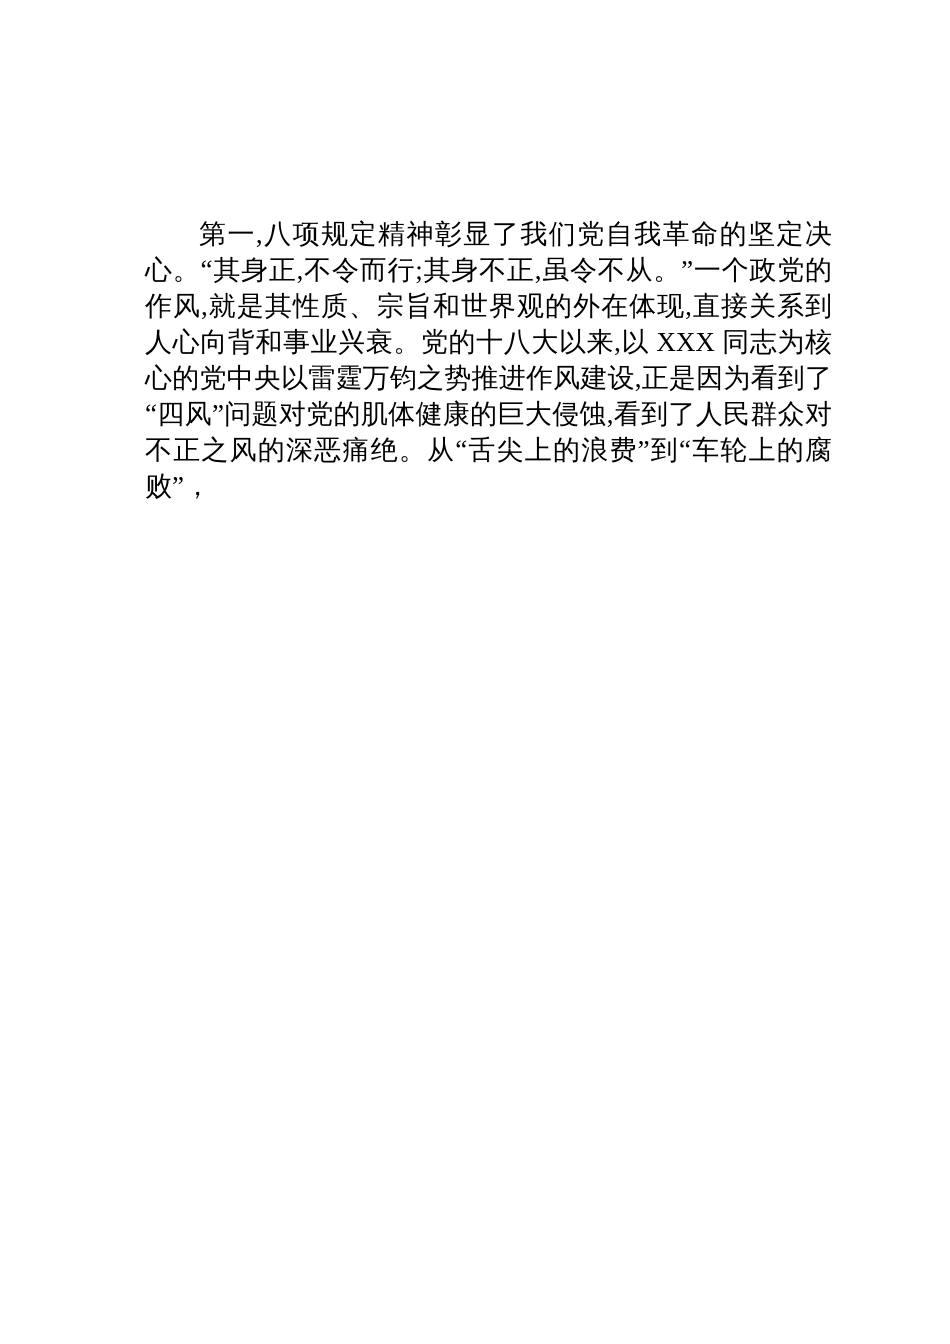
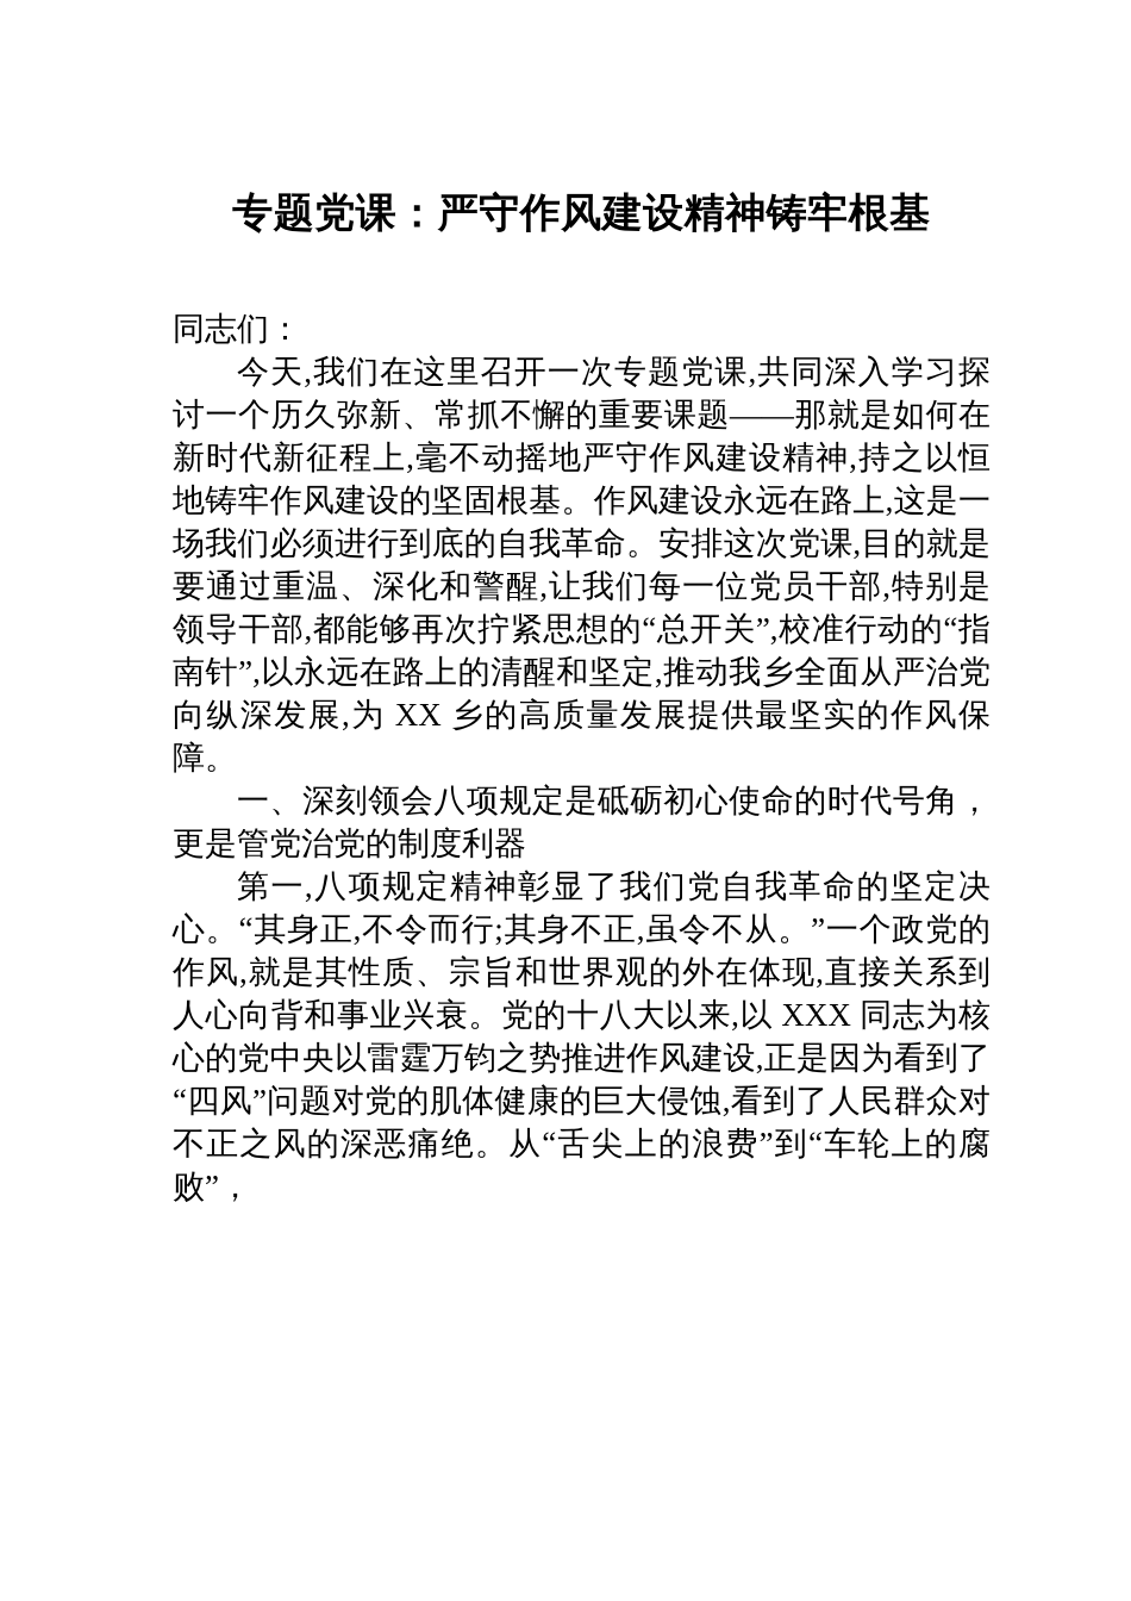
+ 专题党课：严守作风建设精神铸牢根基
+ 同志们：
+ 今天,我们在这里召开一次专题党课,共同深入学习探讨一个历久弥新、常抓不懈的重要课题——那就是如何在新时代新征程上,毫不动摇地严守作风建设精神,持之以恒地铸牢作风建设的坚固根基。作风建设永远在路上,这是一场我们必须进行到底的自我革命。安排这次党课,目的就是要通过重温、深化和警醒,让我们每一位党员干部,特别是领导干部,都能够再次拧紧思想的“总开关”,校准行动的“指南针”,以永远在路上的清醒和坚定,推动我乡全面从严治党向纵深发展,为 XX 乡的高质量发展提供最坚实的作风保障。
+ 一、深刻领会八项规定是砥砺初心使命的时代号角，更是管党治党的制度利器
  第一,八项规定精神彰显了我们党自我革命的坚定决心。“其身正,不令而行;其身不正,虽令不从。”一个政党的作风,就是其性质、宗旨和世界观的外在体现,直接关系到人心向背和事业兴衰。党的十八大以来,以 XXX 同志为核心的党中央以雷霆万钧之势推进作风建设,正是因为看到了“四风”问题对党的肌体健康的巨大侵蚀,看到了人民群众对不正之风的深恶痛绝。从“舌尖上的浪费”到“车轮上的腐败”，
